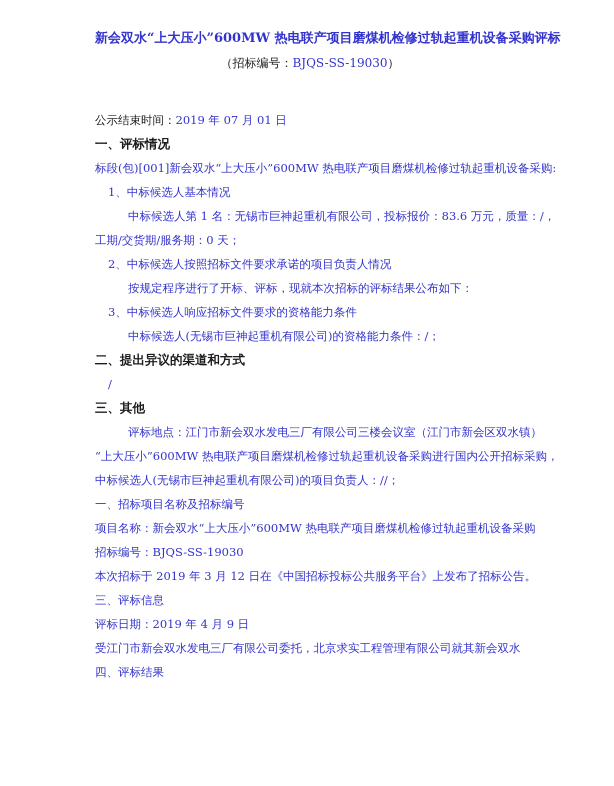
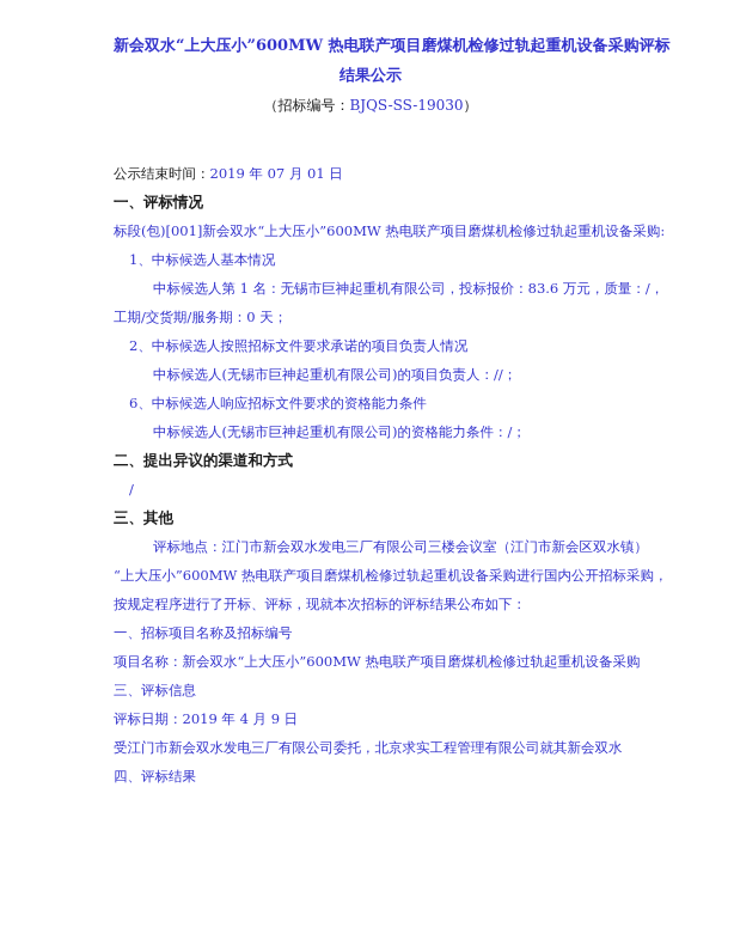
  新会双水“上大压小”600MW 热电联产项目磨煤机检修过轨起重机设备采购评标
+ 结果公示
  （招标编号：BJQS-SS-19030）
  公示结束时间：2019 年 07 月 01 日
  一、评标情况
  标段(包)[001]新会双水“上大压小”600MW 热电联产项目磨煤机检修过轨起重机设备采购:
  1、中标候选人基本情况
  中标候选人第 1 名：无锡市巨神起重机有限公司，投标报价：83.6 万元，质量：/，
  工期/交货期/服务期：0 天；
  2、中标候选人按照招标文件要求承诺的项目负责人情况
- 按规定程序进行了开标、评标，现就本次招标的评标结果公布如下：
+ 中标候选人(无锡市巨神起重机有限公司)的项目负责人：//；
- 3、中标候选人响应招标文件要求的资格能力条件
+ 6、中标候选人响应招标文件要求的资格能力条件
  中标候选人(无锡市巨神起重机有限公司)的资格能力条件：/；
  二、提出异议的渠道和方式
  /
  三、其他
  评标地点：江门市新会双水发电三厂有限公司三楼会议室（江门市新会区双水镇）
  “上大压小”600MW 热电联产项目磨煤机检修过轨起重机设备采购进行国内公开招标采购，
- 中标候选人(无锡市巨神起重机有限公司)的项目负责人：//；
+ 按规定程序进行了开标、评标，现就本次招标的评标结果公布如下：
  一、招标项目名称及招标编号
  项目名称：新会双水“上大压小”600MW 热电联产项目磨煤机检修过轨起重机设备采购
- 招标编号：BJQS-SS-19030
- 本次招标于 2019 年 3 月 12 日在《中国招标投标公共服务平台》上发布了招标公告。
  三、评标信息
  评标日期：2019 年 4 月 9 日
  受江门市新会双水发电三厂有限公司委托，北京求实工程管理有限公司就其新会双水
  四、评标结果
